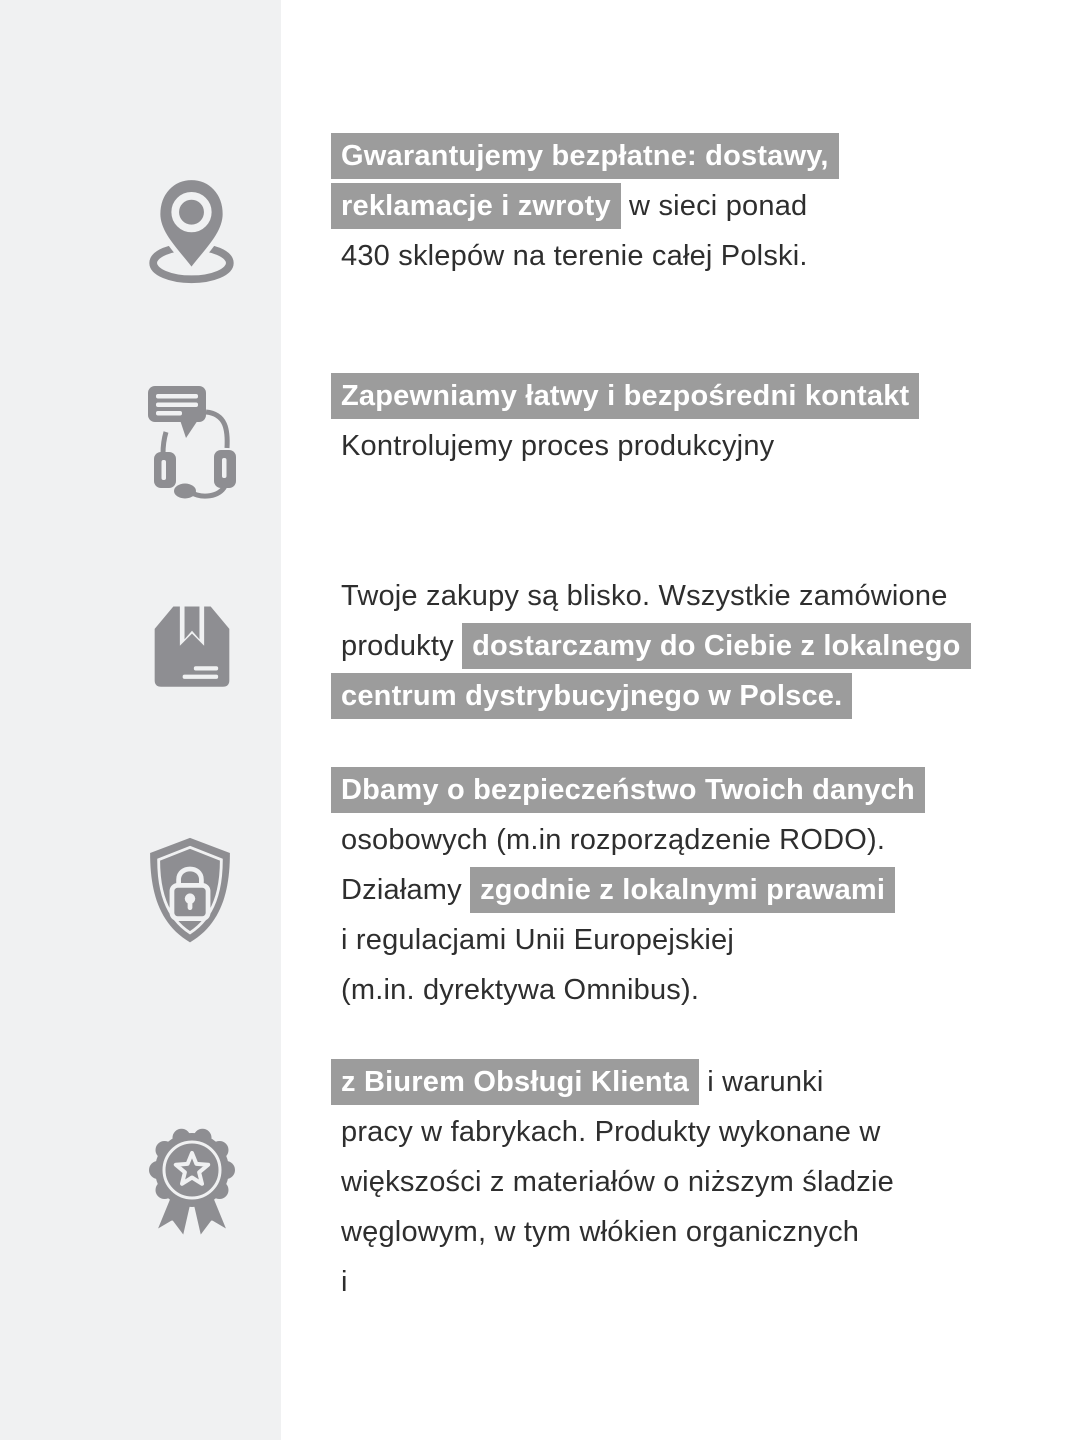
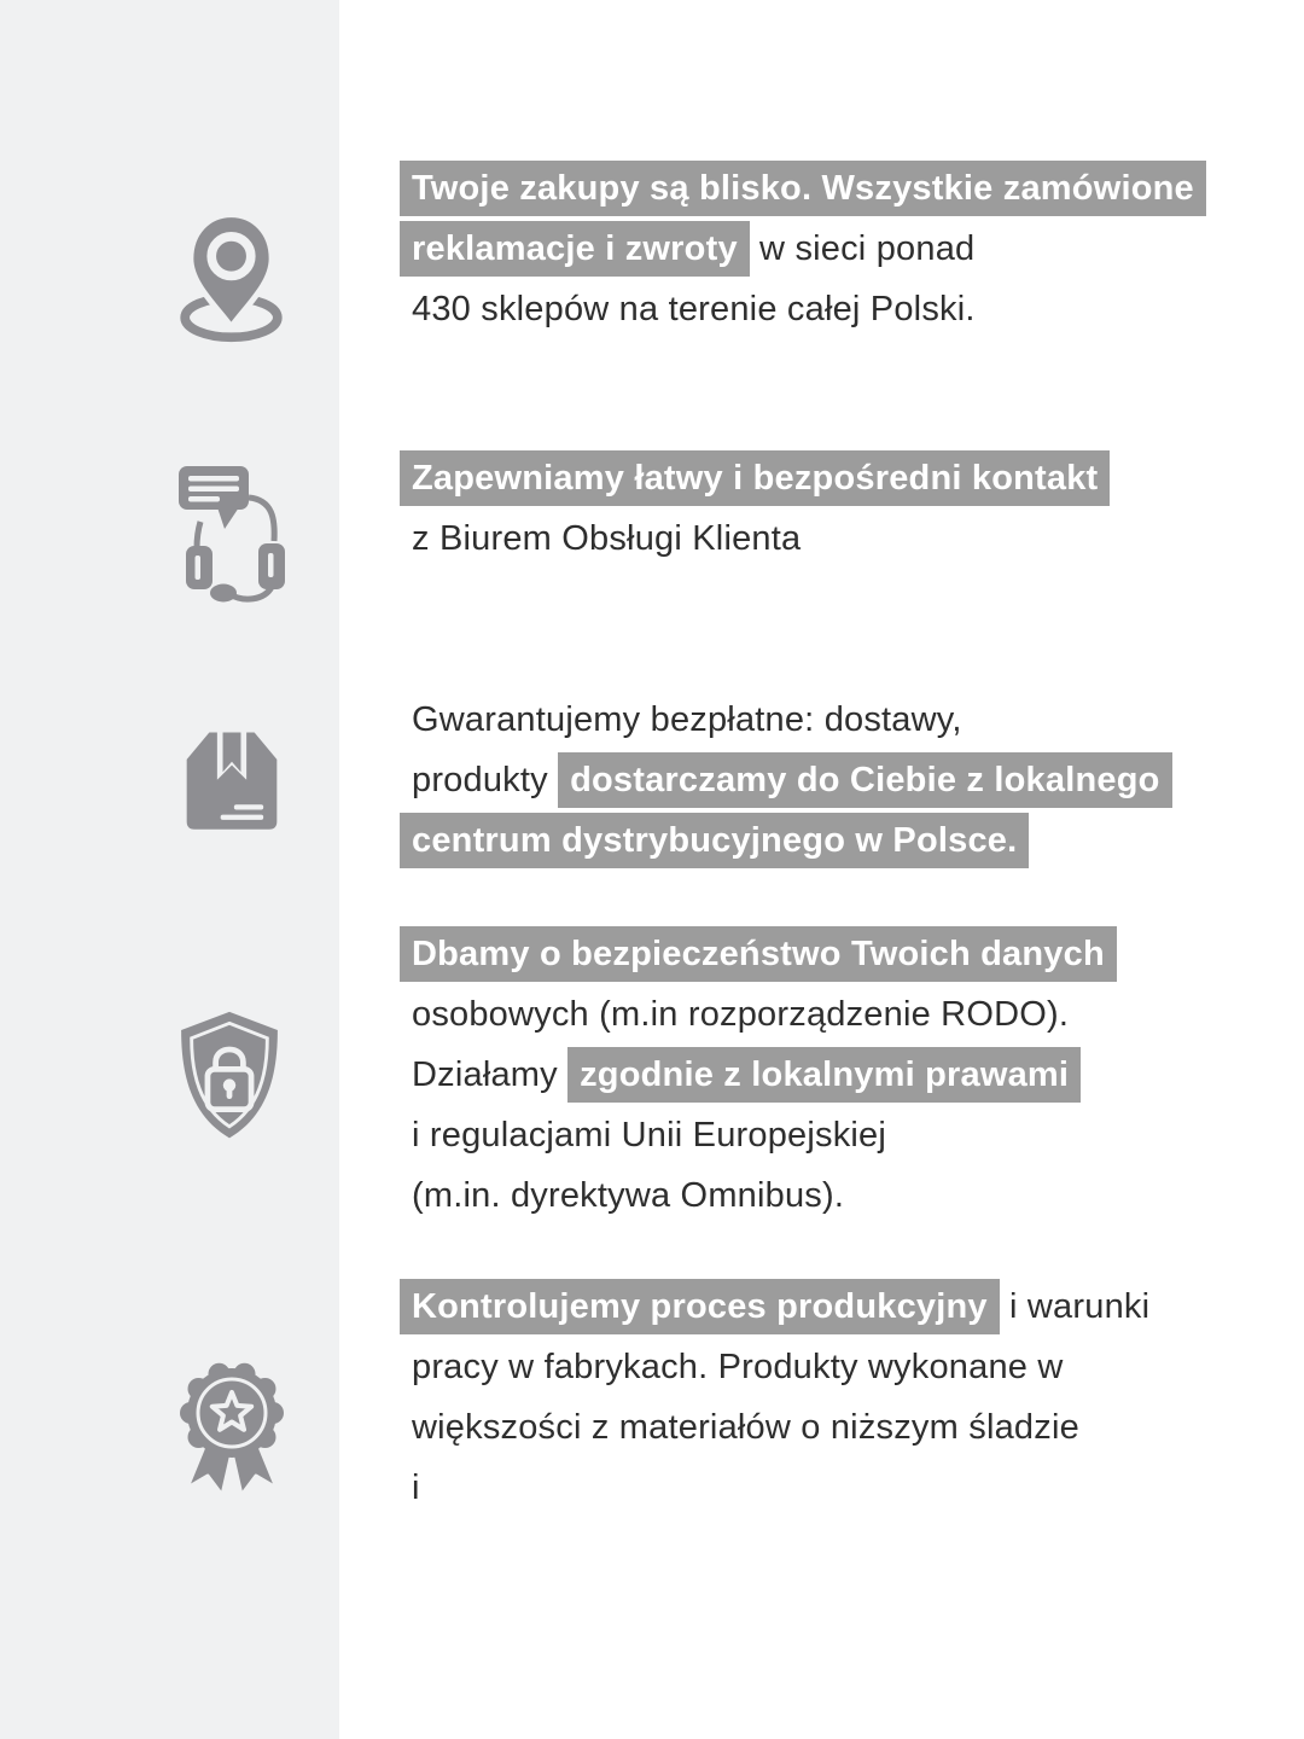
- Gwarantujemy bezpłatne: dostawy,
+ Twoje zakupy są blisko. Wszystkie zamówione
  reklamacje i zwroty
  w sieci ponad
  430 sklepów na terenie całej Polski.
  Zapewniamy łatwy i bezpośredni kontakt
- Kontrolujemy proces produkcyjny
+ z Biurem Obsługi Klienta
- Twoje zakupy są blisko. Wszystkie zamówione
+ Gwarantujemy bezpłatne: dostawy,
  produkty
  dostarczamy do Ciebie z lokalnego
  centrum dystrybucyjnego w Polsce.
  Dbamy o bezpieczeństwo Twoich danych
  osobowych (m.in rozporządzenie RODO).
  Działamy
  zgodnie z lokalnymi prawami
  i regulacjami Unii Europejskiej
  (m.in. dyrektywa Omnibus).
- z Biurem Obsługi Klienta
+ Kontrolujemy proces produkcyjny
  i warunki
  pracy w fabrykach. Produkty wykonane w
  większości z materiałów o niższym śladzie
- węglowym, w tym włókien organicznych
  i
